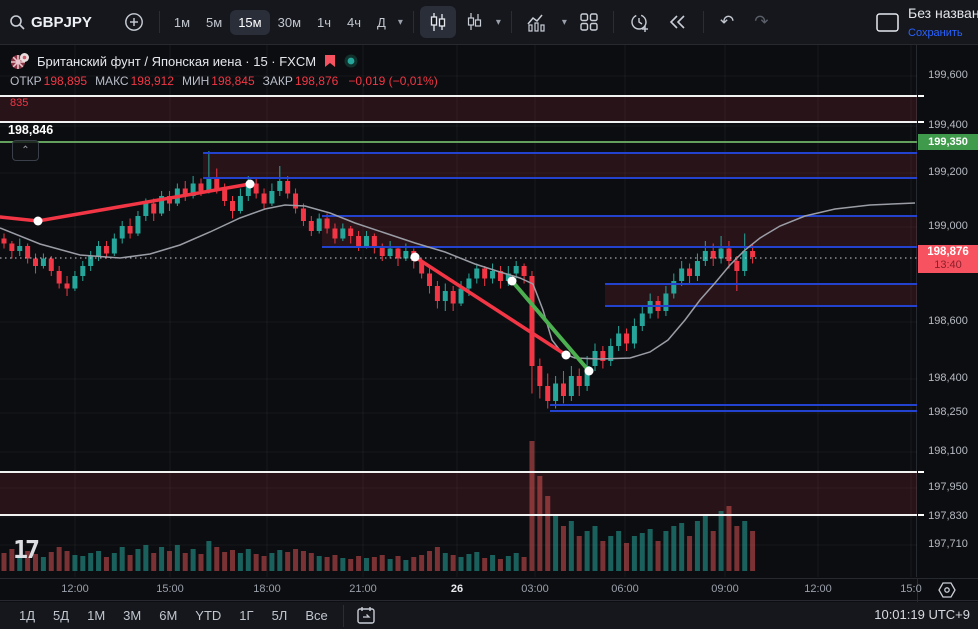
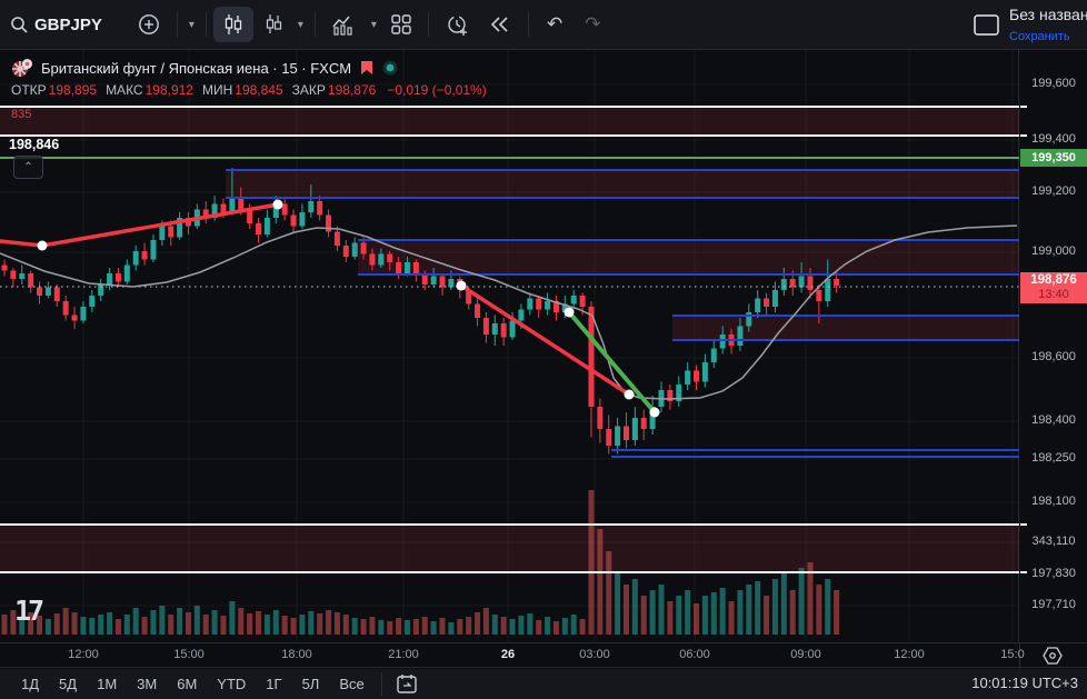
  GBPJPY
- 1м
- 5м
- 15м
- 30м
- 1ч
- 4ч
- Д
  ▾
  ▾
  ▾
  ↶
  ↷
  Без назван
  Сохранить
  835
  198,846
  Британский фунт / Японская иена · 15 · FXCM
  ОТКР 198,895
  МАКС 198,912
  МИН 198,845
  ЗАКР 198,876
  −0,019 (−0,01%)
  ⌃
  17
  199,600
  199,400
  199,200
  199,000
  198,600
  198,400
  198,250
  198,100
- 197,950
+ 343,110
  197,830
  197,710
  199,350
  198,876
  13:40
  12:00
  15:00
  18:00
  21:00
  26
  03:00
  06:00
  09:00
  12:00
  15:0
  1Д
  5Д
  1М
  3М
  6М
  YTD
  1Г
  5Л
  Все
- 10:01:19 UTC+9
+ 10:01:19 UTC+3
